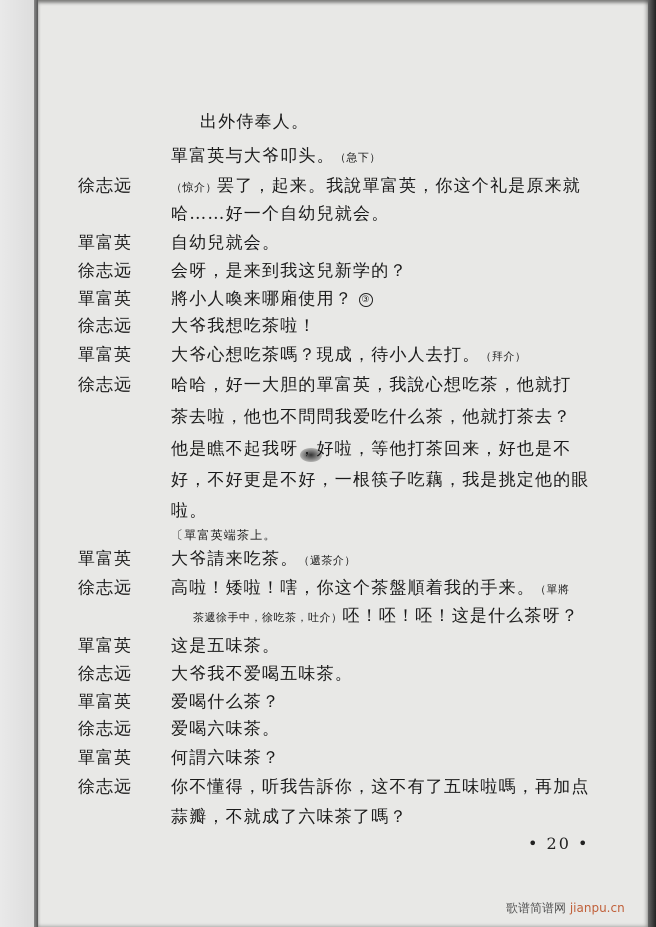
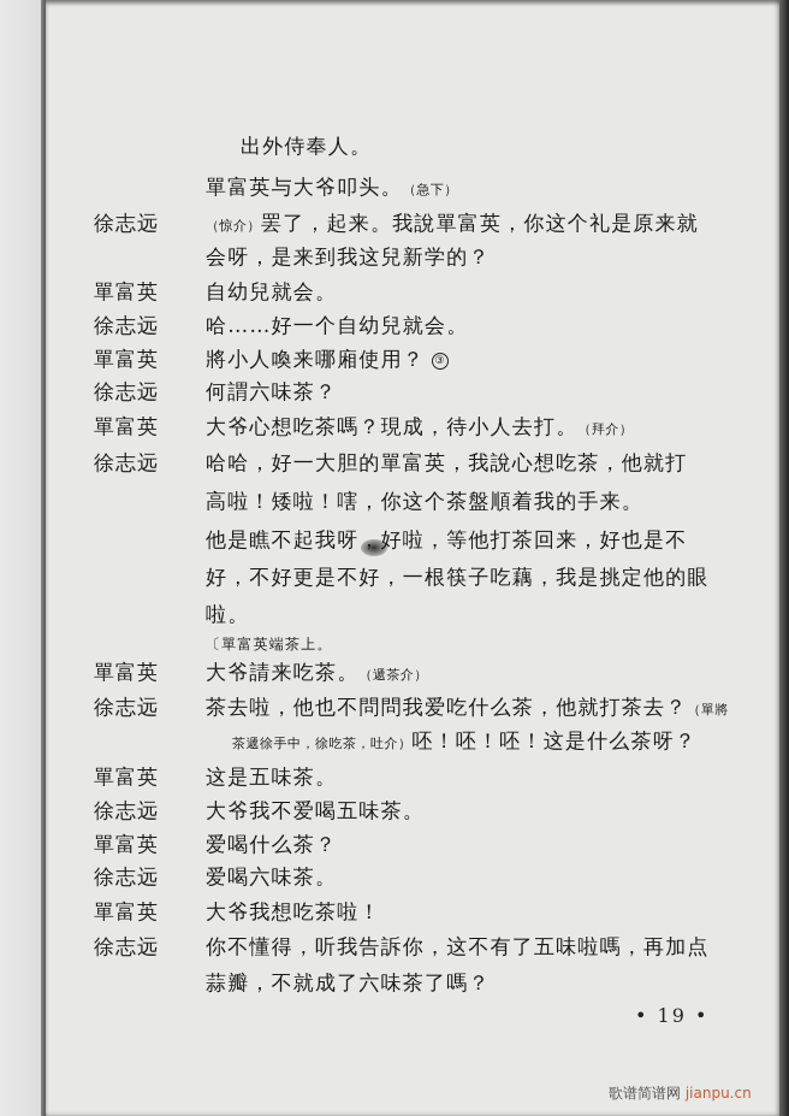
  出外侍奉人。
  單富英与大爷叩头。（急下）
  徐志远
  （惊介）罢了，起来。我說單富英，你这个礼是原来就
- 哈……好一个自幼兒就会。
+ 会呀，是来到我这兒新学的？
  單富英
  自幼兒就会。
  徐志远
- 会呀，是来到我这兒新学的？
+ 哈……好一个自幼兒就会。
  單富英
  將小人喚来哪廂使用？ ③
  徐志远
- 大爷我想吃茶啦！
+ 何謂六味茶？
  單富英
  大爷心想吃茶嗎？現成，待小人去打。（拜介）
  徐志远
  哈哈，好一大胆的單富英，我說心想吃茶，他就打
- 茶去啦，他也不問問我爱吃什么茶，他就打茶去？
+ 高啦！矮啦！嗐，你这个茶盤順着我的手来。
  他是瞧不起我呀，好啦，等他打茶回来，好也是不
  好，不好更是不好，一根筷子吃藕，我是挑定他的眼
  啦。
  〔單富英端茶上。
  單富英
  大爷請来吃茶。（遞茶介）
  徐志远
- 高啦！矮啦！嗐，你这个茶盤順着我的手来。（單將
+ 茶去啦，他也不問問我爱吃什么茶，他就打茶去？（單將
  茶遞徐手中，徐吃茶，吐介）呸！呸！呸！这是什么茶呀？
  單富英
  这是五味茶。
  徐志远
  大爷我不爱喝五味茶。
  單富英
  爱喝什么茶？
  徐志远
  爱喝六味茶。
  單富英
- 何謂六味茶？
+ 大爷我想吃茶啦！
  徐志远
  你不懂得，听我告訴你，这不有了五味啦嗎，再加点
  蒜瓣，不就成了六味茶了嗎？
- • 20 •
+ • 19 •
  歌谱简谱网 jianpu.cn
